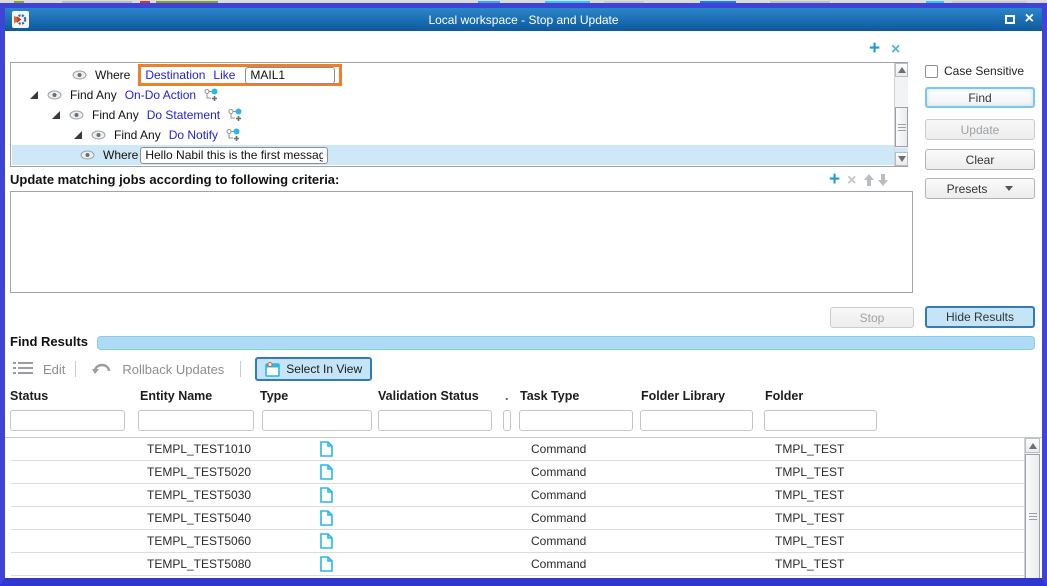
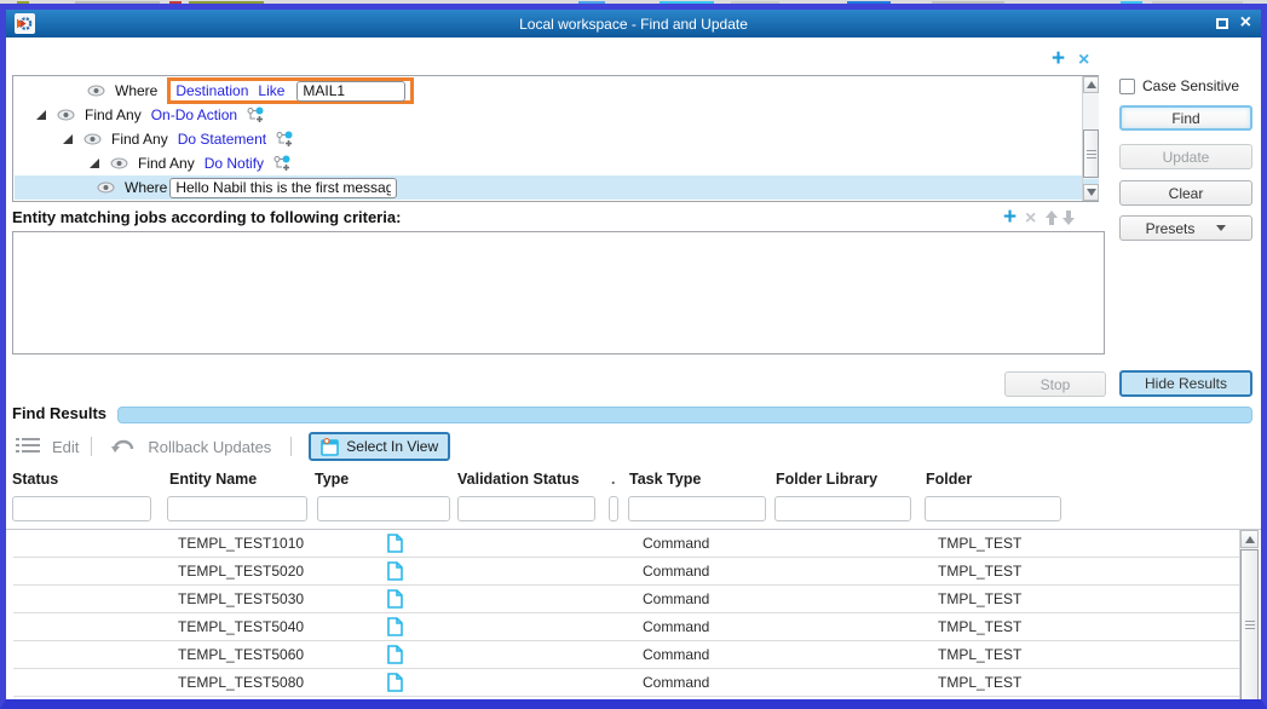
- Local workspace - Stop and Update
+ Local workspace - Find and Update
  ×
  +
  ×
  Where
  Destination
  Like
  MAIL1
  Find Any
  On-Do Action
  Find Any
  Do Statement
  Find Any
  Do Notify
  Where
  Hello Nabil this is the first messag
  Case Sensitive
  Find
  Update
  Clear
  Presets
- Update matching jobs according to following criteria:
+ Entity matching jobs according to following criteria:
  +
  ×
  Stop
  Hide Results
  Find Results
  Edit
  Rollback Updates
  Select In View
  Status
  Entity Name
  Type
  Validation Status
  .
  Task Type
  Folder Library
  Folder
  TEMPL_TEST1010
  Command
  TMPL_TEST
  TEMPL_TEST5020
  Command
  TMPL_TEST
  TEMPL_TEST5030
  Command
  TMPL_TEST
  TEMPL_TEST5040
  Command
  TMPL_TEST
  TEMPL_TEST5060
  Command
  TMPL_TEST
  TEMPL_TEST5080
  Command
  TMPL_TEST
